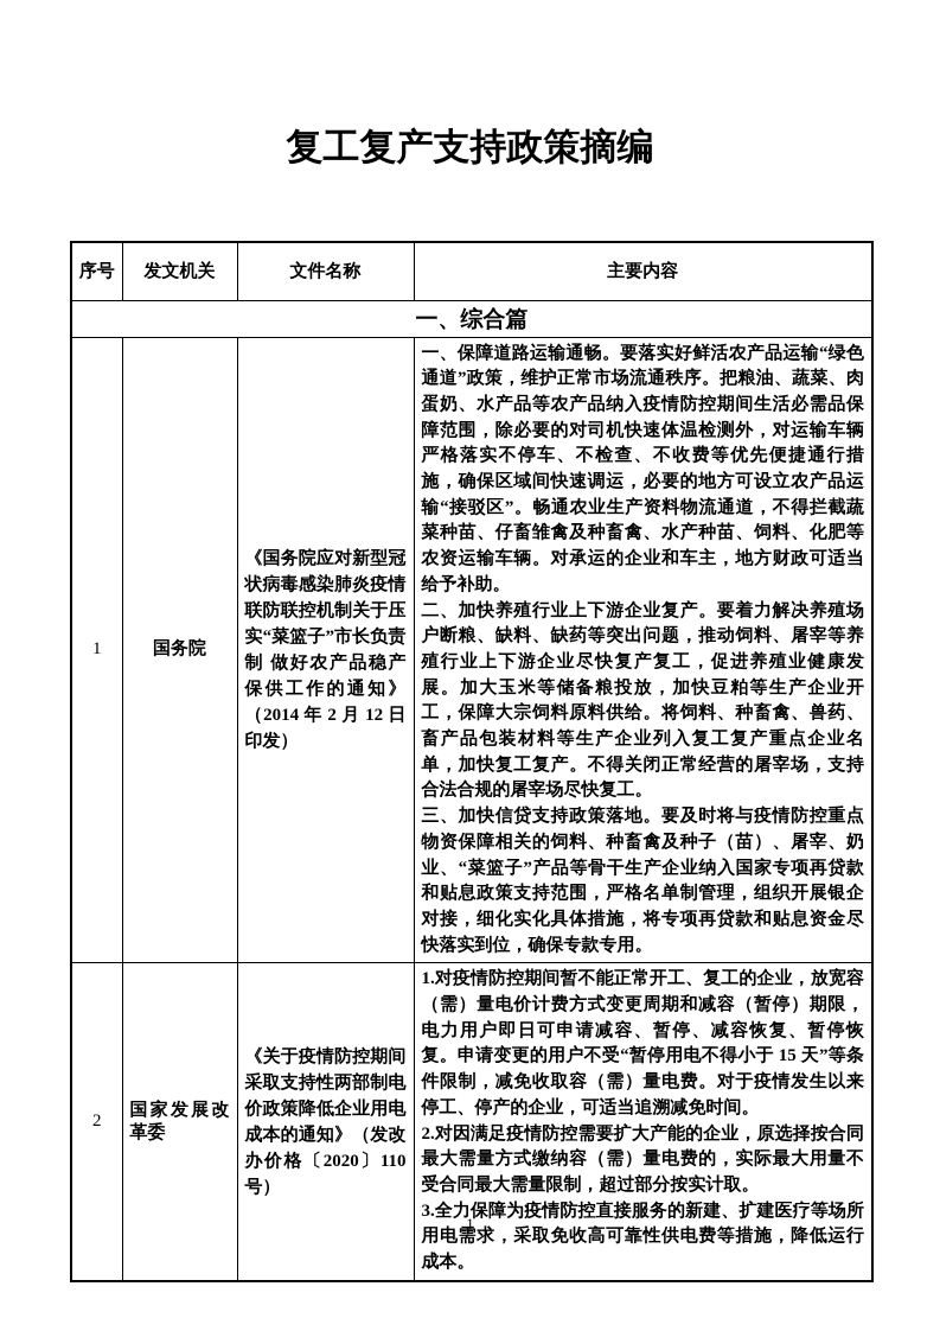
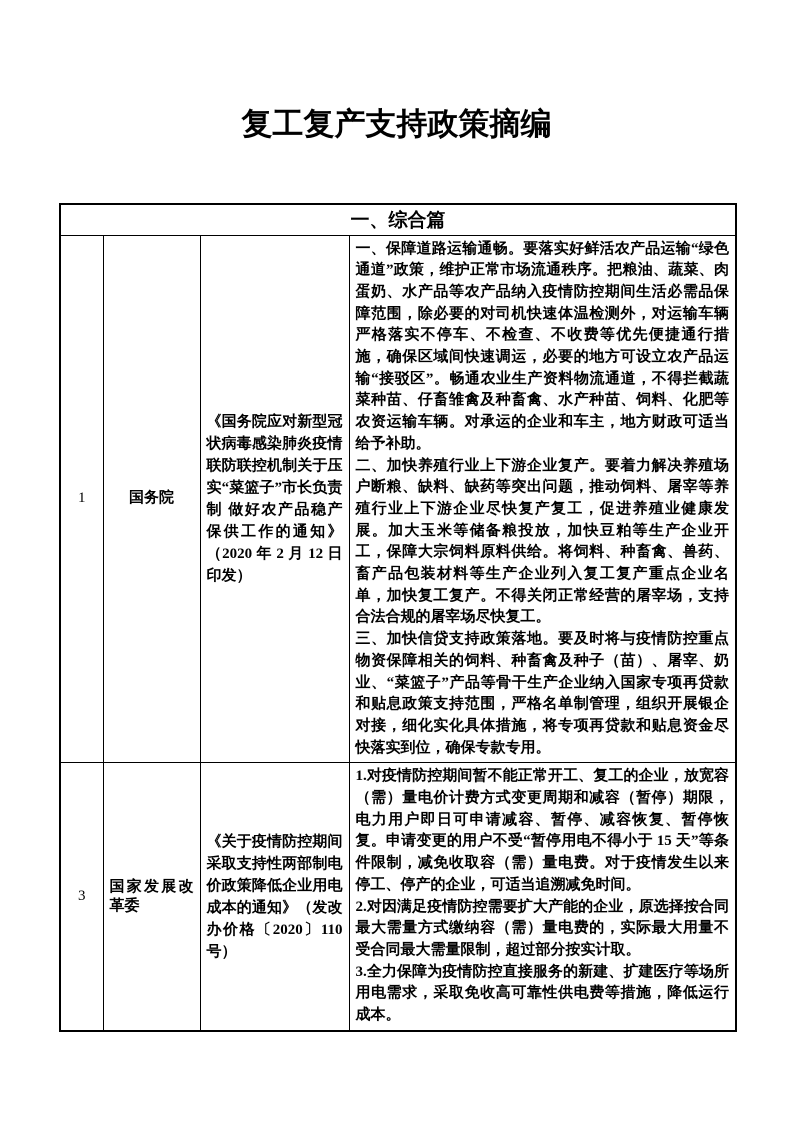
  复工复产支持政策摘编
- 序号	发文机关	文件名称	主要内容
  一、综合篇
- 1	国务院	《国务院应对新型冠状病毒感染肺炎疫情联防联控机制关于压实“菜篮子”市长负责制 做好农产品稳产保供工作的通知》（2014 年 2 月 12 日印发）	一、保障道路运输通畅。要落实好鲜活农产品运输“绿色通道”政策，维护正常市场流通秩序。把粮油、蔬菜、肉蛋奶、水产品等农产品纳入疫情防控期间生活必需品保障范围，除必要的对司机快速体温检测外，对运输车辆严格落实不停车、不检查、不收费等优先便捷通行措施，确保区域间快速调运，必要的地方可设立农产品运输“接驳区”。畅通农业生产资料物流通道，不得拦截蔬菜种苗、仔畜雏禽及种畜禽、水产种苗、饲料、化肥等农资运输车辆。对承运的企业和车主，地方财政可适当给予补助。 二、加快养殖行业上下游企业复产。要着力解决养殖场户断粮、缺料、缺药等突出问题，推动饲料、屠宰等养殖行业上下游企业尽快复产复工，促进养殖业健康发展。加大玉米等储备粮投放，加快豆粕等生产企业开工，保障大宗饲料原料供给。将饲料、种畜禽、兽药、畜产品包装材料等生产企业列入复工复产重点企业名单，加快复工复产。不得关闭正常经营的屠宰场，支持合法合规的屠宰场尽快复工。 三、加快信贷支持政策落地。要及时将与疫情防控重点物资保障相关的饲料、种畜禽及种子（苗）、屠宰、奶业、“菜篮子”产品等骨干生产企业纳入国家专项再贷款和贴息政策支持范围，严格名单制管理，组织开展银企对接，细化实化具体措施，将专项再贷款和贴息资金尽快落实到位，确保专款专用。
+ 1	国务院	《国务院应对新型冠状病毒感染肺炎疫情联防联控机制关于压实“菜篮子”市长负责制 做好农产品稳产保供工作的通知》（2020 年 2 月 12 日印发）	一、保障道路运输通畅。要落实好鲜活农产品运输“绿色通道”政策，维护正常市场流通秩序。把粮油、蔬菜、肉蛋奶、水产品等农产品纳入疫情防控期间生活必需品保障范围，除必要的对司机快速体温检测外，对运输车辆严格落实不停车、不检查、不收费等优先便捷通行措施，确保区域间快速调运，必要的地方可设立农产品运输“接驳区”。畅通农业生产资料物流通道，不得拦截蔬菜种苗、仔畜雏禽及种畜禽、水产种苗、饲料、化肥等农资运输车辆。对承运的企业和车主，地方财政可适当给予补助。 二、加快养殖行业上下游企业复产。要着力解决养殖场户断粮、缺料、缺药等突出问题，推动饲料、屠宰等养殖行业上下游企业尽快复产复工，促进养殖业健康发展。加大玉米等储备粮投放，加快豆粕等生产企业开工，保障大宗饲料原料供给。将饲料、种畜禽、兽药、畜产品包装材料等生产企业列入复工复产重点企业名单，加快复工复产。不得关闭正常经营的屠宰场，支持合法合规的屠宰场尽快复工。 三、加快信贷支持政策落地。要及时将与疫情防控重点物资保障相关的饲料、种畜禽及种子（苗）、屠宰、奶业、“菜篮子”产品等骨干生产企业纳入国家专项再贷款和贴息政策支持范围，严格名单制管理，组织开展银企对接，细化实化具体措施，将专项再贷款和贴息资金尽快落实到位，确保专款专用。
- 2	国家发展改革委	《关于疫情防控期间采取支持性两部制电价政策降低企业用电成本的通知》（发改办价格〔2020〕110 号）	1.对疫情防控期间暂不能正常开工、复工的企业，放宽容（需）量电价计费方式变更周期和减容（暂停）期限，电力用户即日可申请减容、暂停、减容恢复、暂停恢复。申请变更的用户不受“暂停用电不得小于 15 天”等条件限制，减免收取容（需）量电费。对于疫情发生以来停工、停产的企业，可适当追溯减免时间。 2.对因满足疫情防控需要扩大产能的企业，原选择按合同最大需量方式缴纳容（需）量电费的，实际最大用量不受合同最大需量限制，超过部分按实计取。 3.全力保障为疫情防控直接服务的新建、扩建医疗等场所用电需求，采取免收高可靠性供电费等措施，降低运行成本。
+ 3	国家发展改革委	《关于疫情防控期间采取支持性两部制电价政策降低企业用电成本的通知》（发改办价格〔2020〕110 号）	1.对疫情防控期间暂不能正常开工、复工的企业，放宽容（需）量电价计费方式变更周期和减容（暂停）期限，电力用户即日可申请减容、暂停、减容恢复、暂停恢复。申请变更的用户不受“暂停用电不得小于 15 天”等条件限制，减免收取容（需）量电费。对于疫情发生以来停工、停产的企业，可适当追溯减免时间。 2.对因满足疫情防控需要扩大产能的企业，原选择按合同最大需量方式缴纳容（需）量电费的，实际最大用量不受合同最大需量限制，超过部分按实计取。 3.全力保障为疫情防控直接服务的新建、扩建医疗等场所用电需求，采取免收高可靠性供电费等措施，降低运行成本。
- 1
